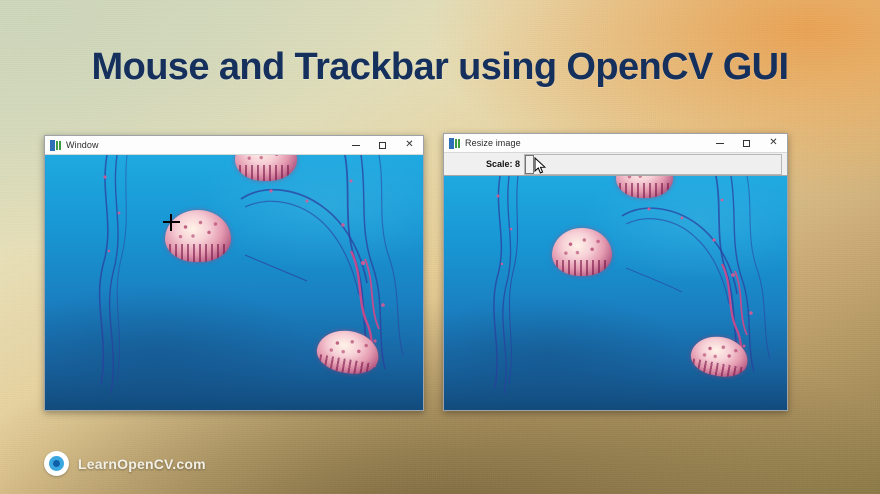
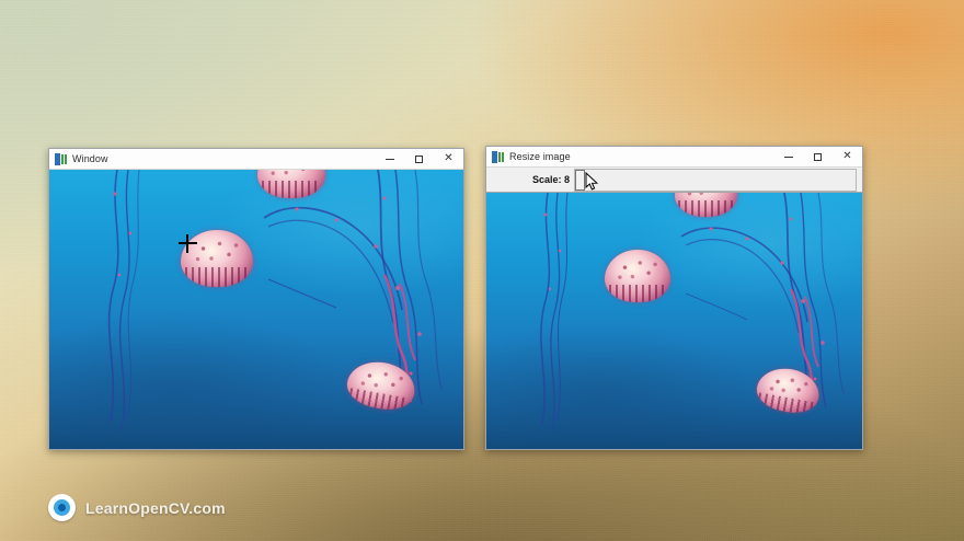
- Mouse and Trackbar using OpenCV GUI
  Window
  ✕
  Resize image
  ✕
  Scale: 8
  LearnOpenCV.com
